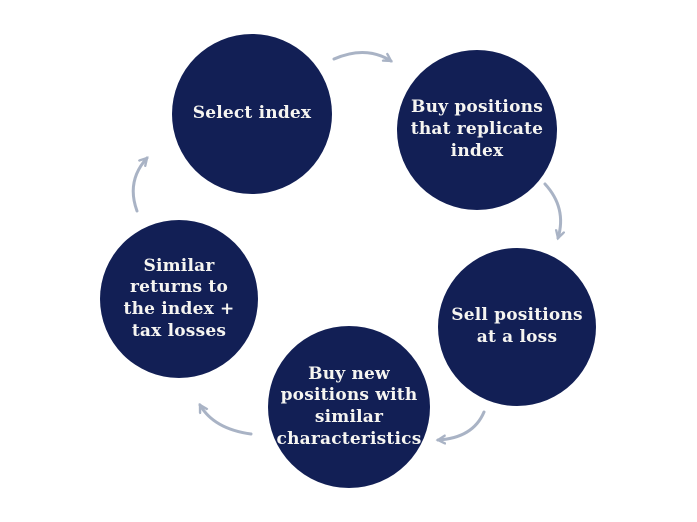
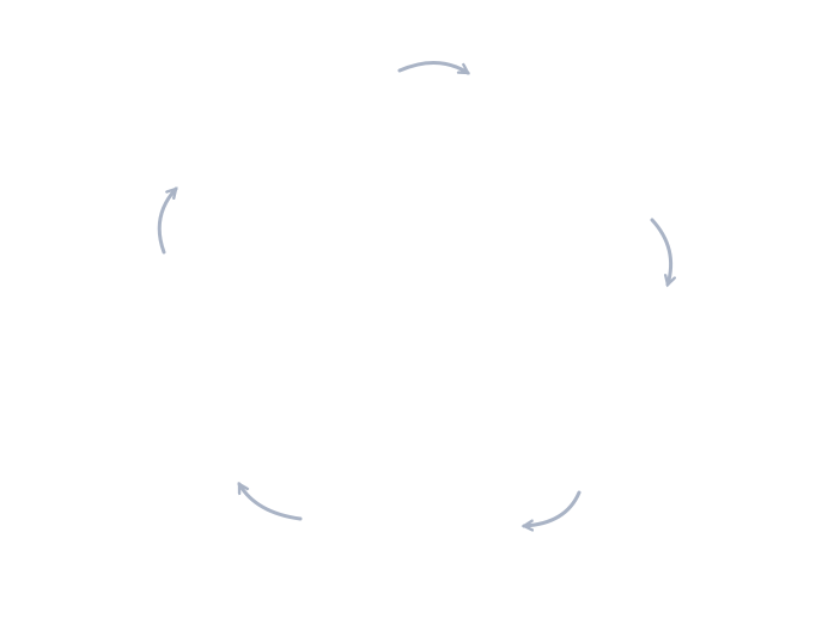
- Select index
- Buy positions
- that replicate
- index
- Sell positions
- at a loss
- Buy new
- positions with
- similar
- characteristics
- Similar
- returns to
- the index +
- tax losses
